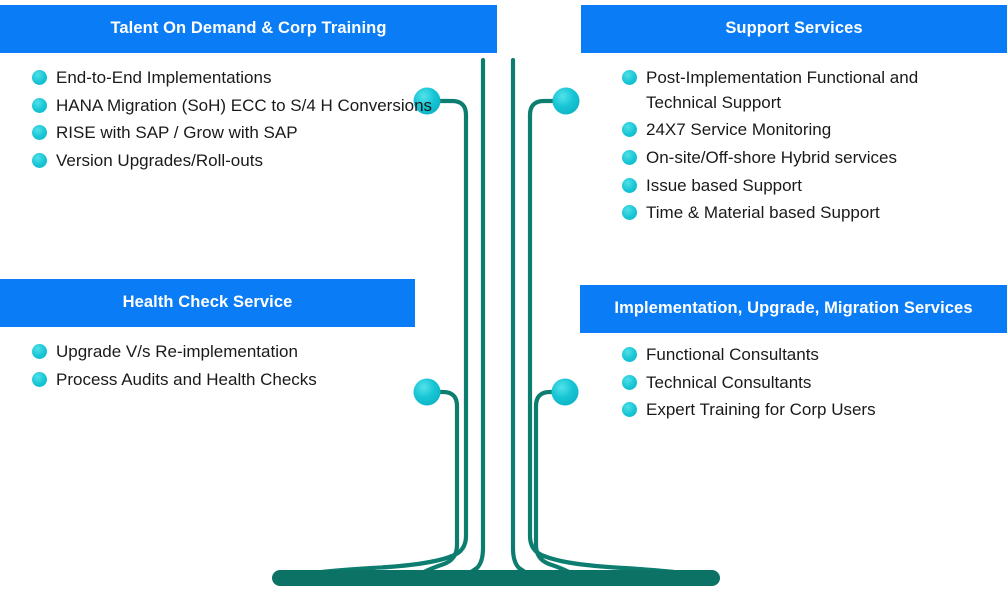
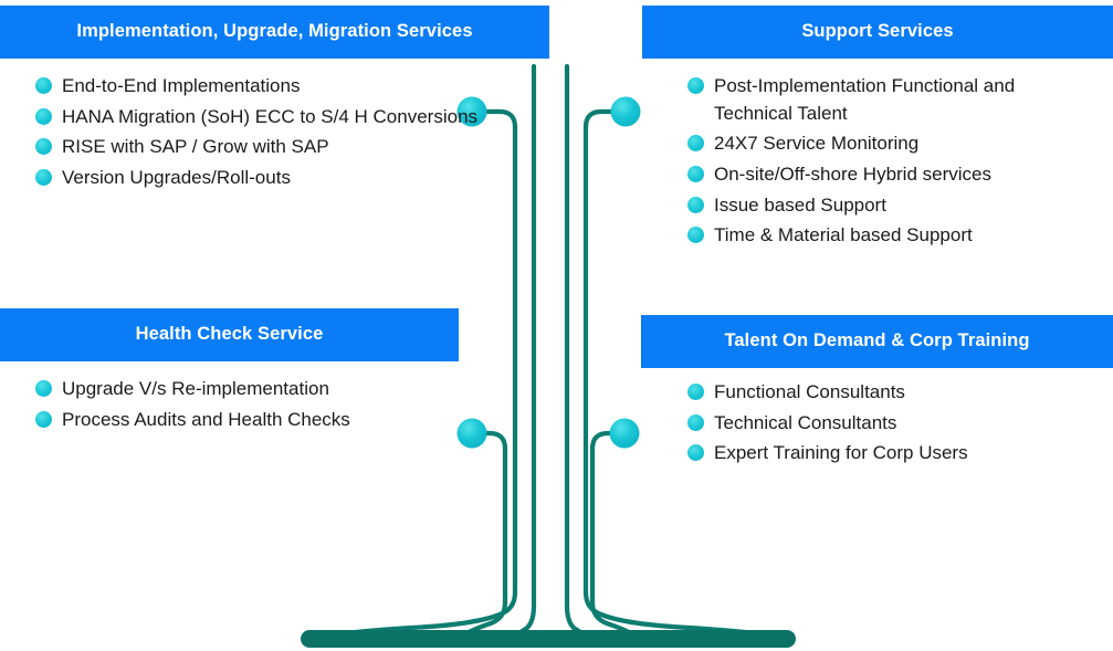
- Talent On Demand & Corp Training
+ Implementation, Upgrade, Migration Services
  Support Services
  Health Check Service
- Implementation, Upgrade, Migration Services
+ Talent On Demand & Corp Training
  End-to-End Implementations
  HANA Migration (SoH) ECC to S/4 H Conversions
  RISE with SAP / Grow with SAP
  Version Upgrades/Roll-outs
- Post-Implementation Functional and Technical Support
+ Post-Implementation Functional and Technical Talent
  24X7 Service Monitoring
  On-site/Off-shore Hybrid services
  Issue based Support
  Time & Material based Support
  Upgrade V/s Re-implementation
  Process Audits and Health Checks
  Functional Consultants
  Technical Consultants
  Expert Training for Corp Users
